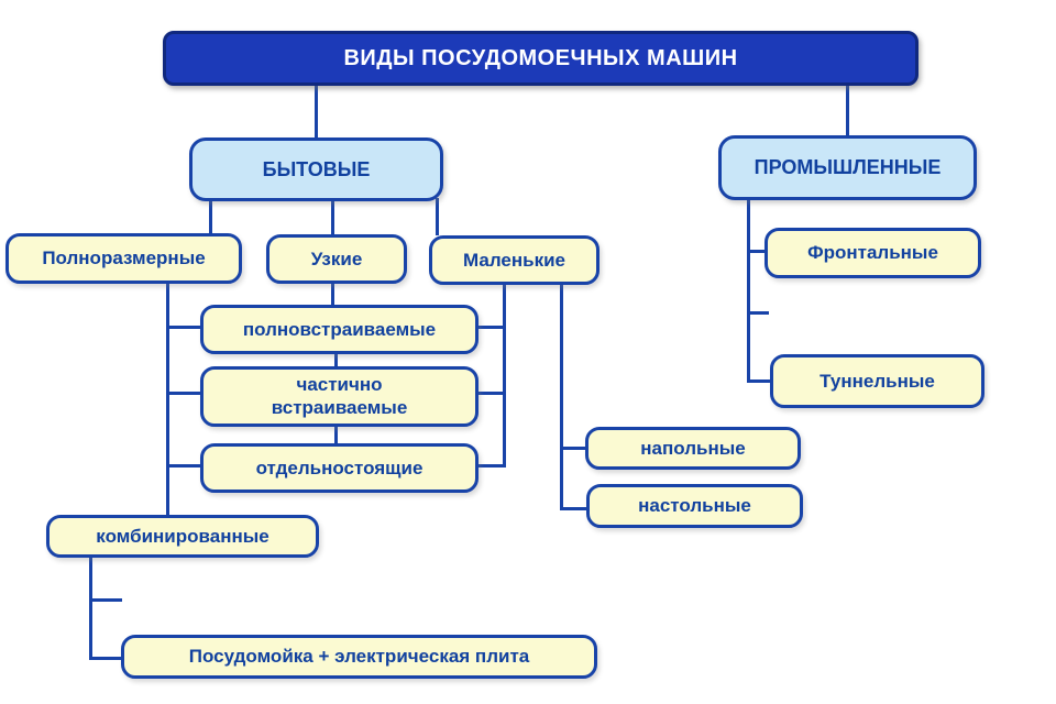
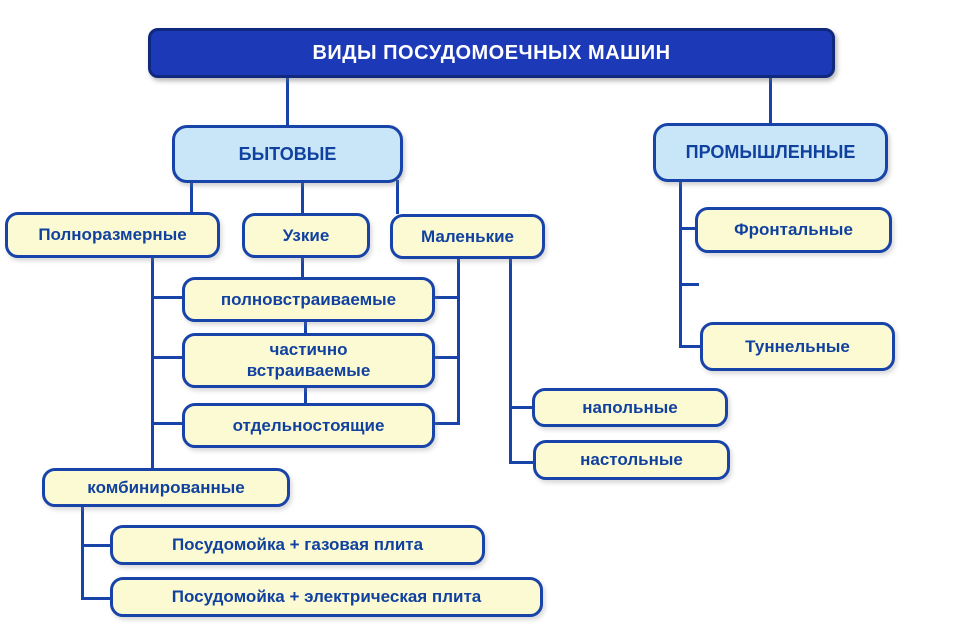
  ВИДЫ ПОСУДОМОЕЧНЫХ МАШИН
  БЫТОВЫЕ
  ПРОМЫШЛЕННЫЕ
  Полноразмерные
  Узкие
  Маленькие
  полновстраиваемые
  частично встраиваемые
  отдельностоящие
  комбинированные
+ Посудомойка + газовая плита
  Посудомойка + электрическая плита
  напольные
  настольные
  Фронтальные
  Туннельные
